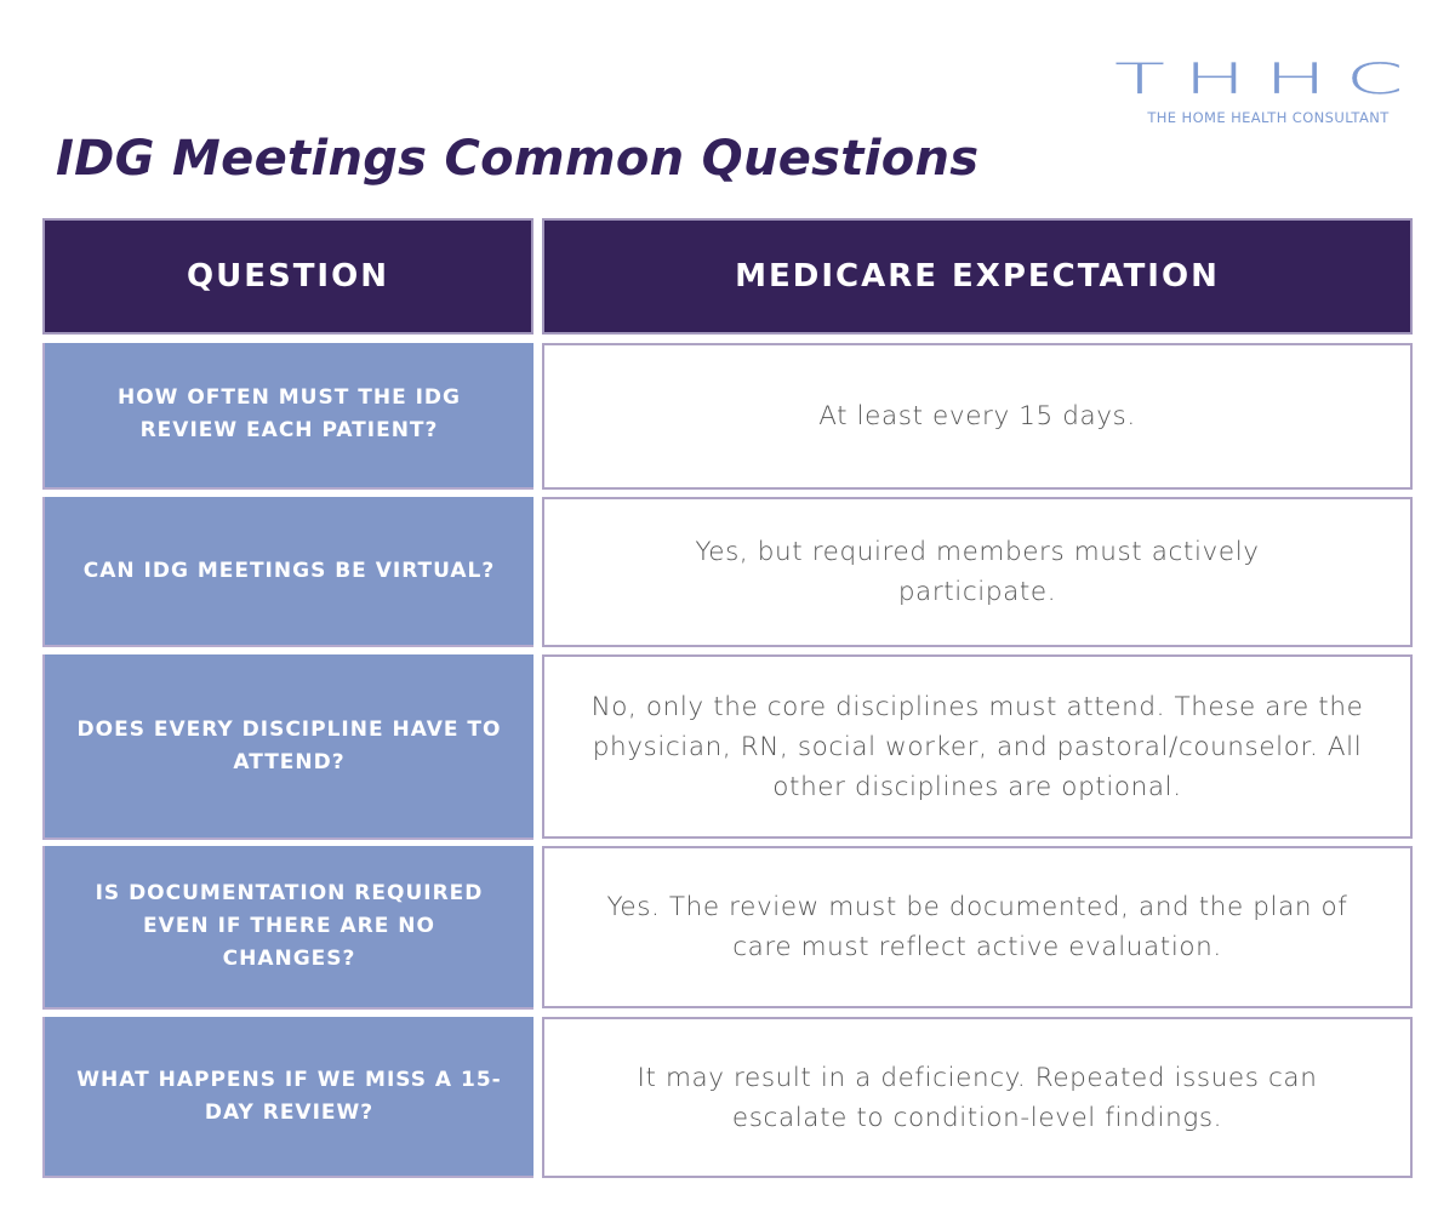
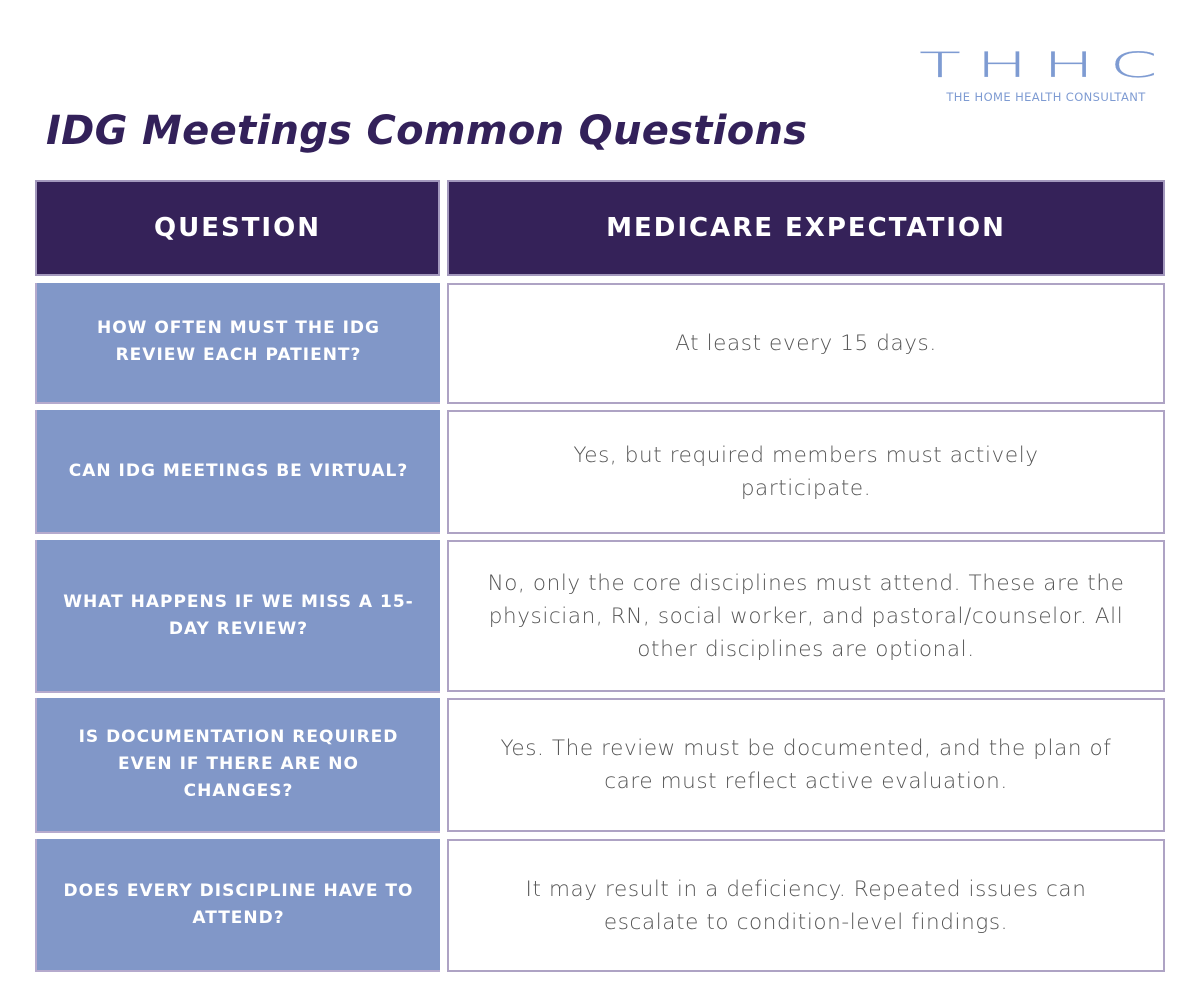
  THHC
  THE HOME HEALTH CONSULTANT
  IDG Meetings Common Questions
  QUESTION
  MEDICARE EXPECTATION
  HOW OFTEN MUST THE IDG REVIEW EACH PATIENT?
  At least every 15 days.
  CAN IDG MEETINGS BE VIRTUAL?
  Yes, but required members must actively participate.
- DOES EVERY DISCIPLINE HAVE TO ATTEND?
+ WHAT HAPPENS IF WE MISS A 15-DAY REVIEW?
  No, only the core disciplines must attend. These are the physician, RN, social worker, and pastoral/counselor. All other disciplines are optional.
  IS DOCUMENTATION REQUIRED EVEN IF THERE ARE NO CHANGES?
  Yes. The review must be documented, and the plan of care must reflect active evaluation.
- WHAT HAPPENS IF WE MISS A 15-DAY REVIEW?
+ DOES EVERY DISCIPLINE HAVE TO ATTEND?
  It may result in a deficiency. Repeated issues can escalate to condition-level findings.
